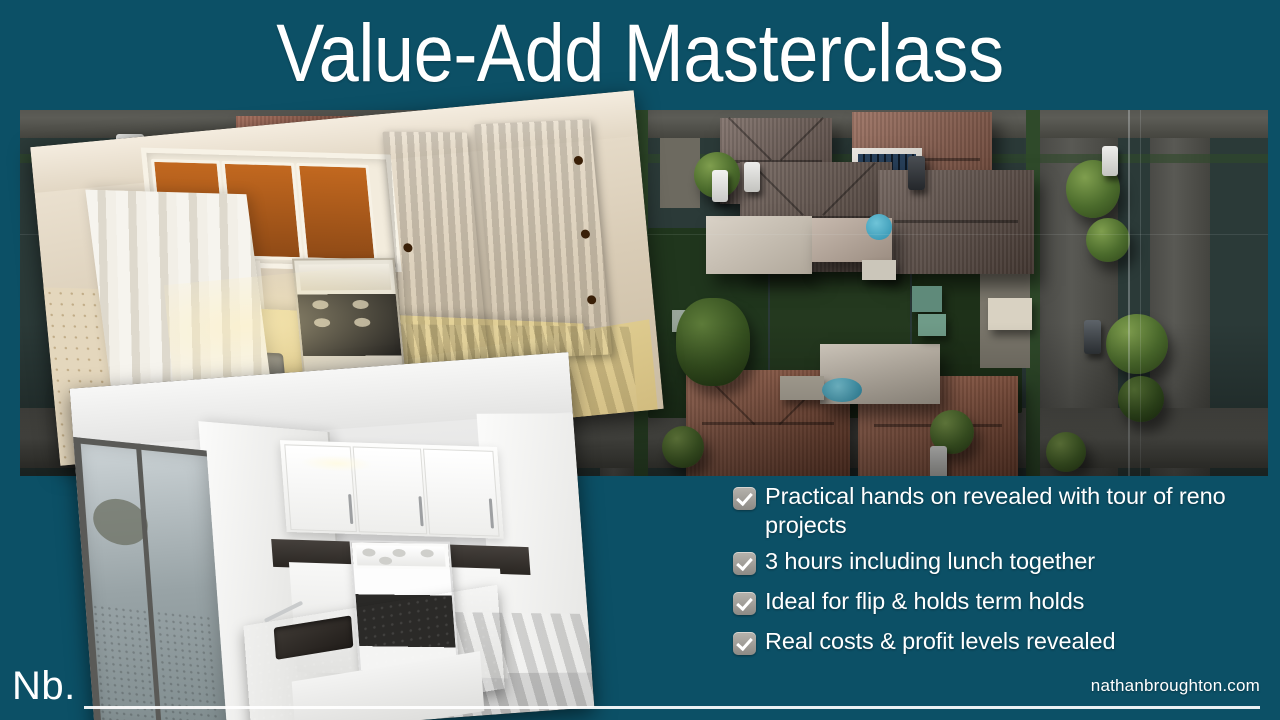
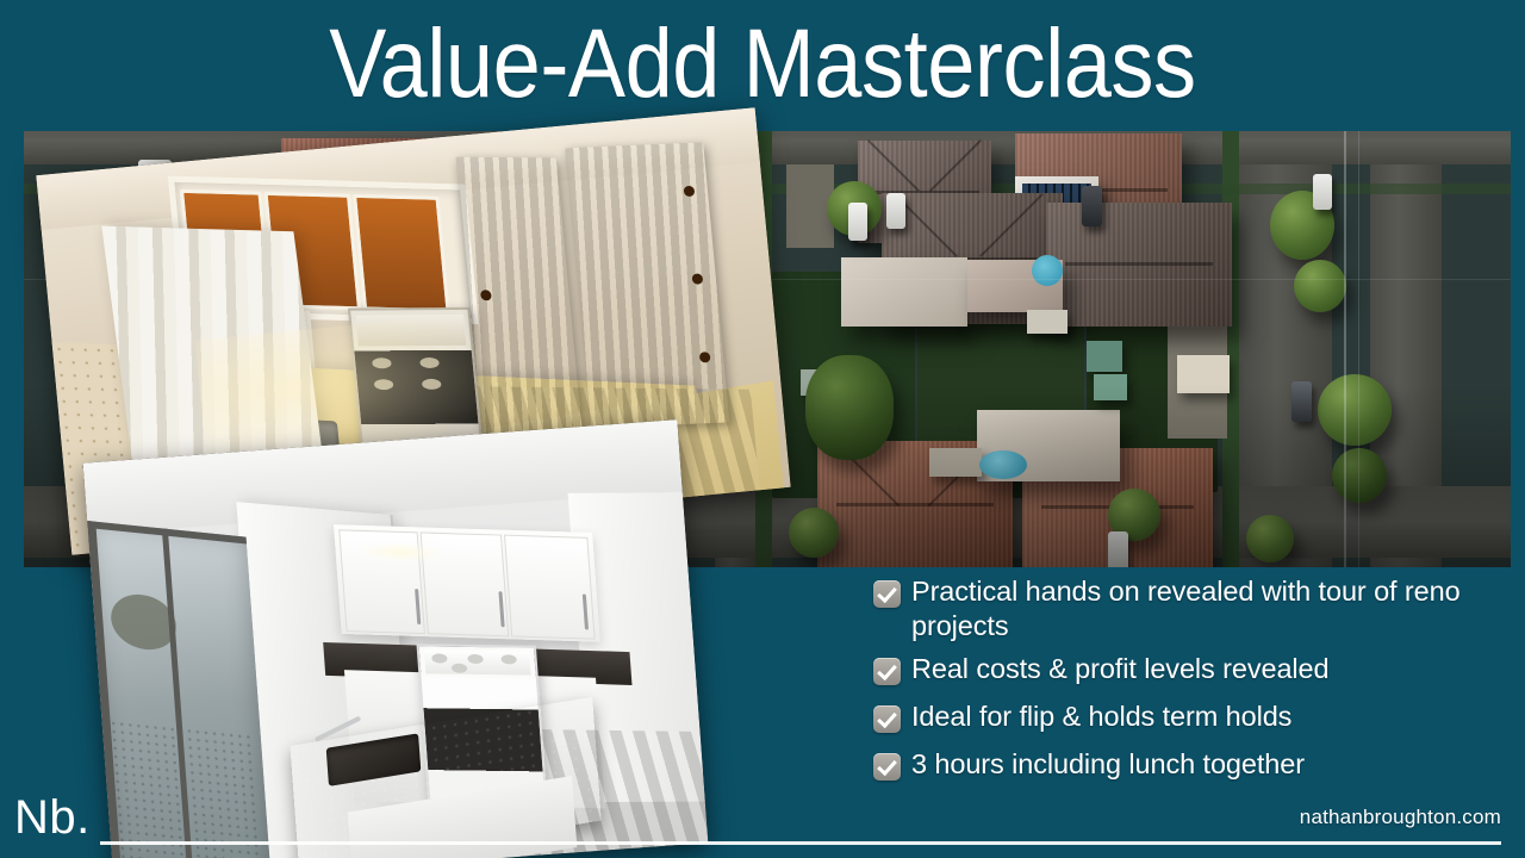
  Value-Add Masterclass
  Practical hands on revealed with tour of reno projects
- 3 hours including lunch together
+ Real costs & profit levels revealed
  Ideal for flip & holds term holds
- Real costs & profit levels revealed
+ 3 hours including lunch together
  nathanbroughton.com
  Nb.
